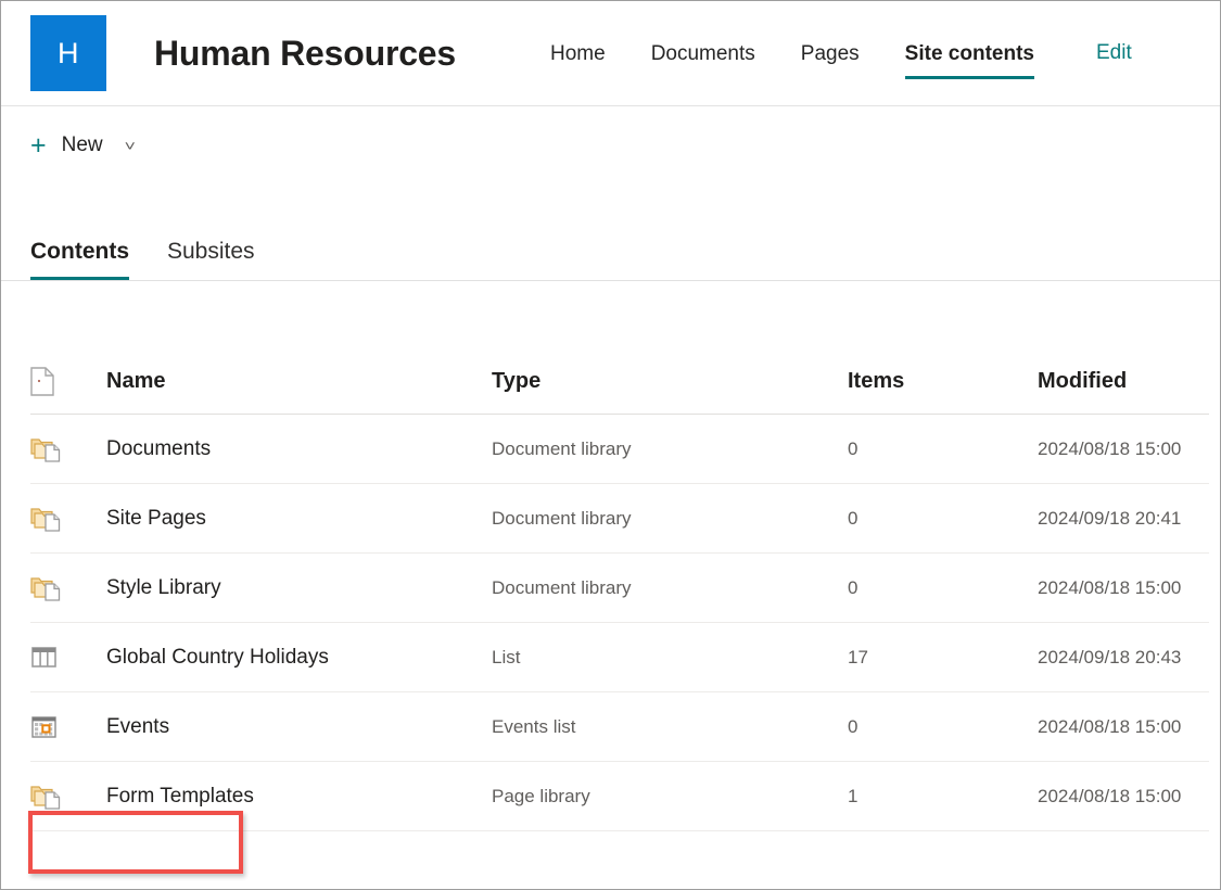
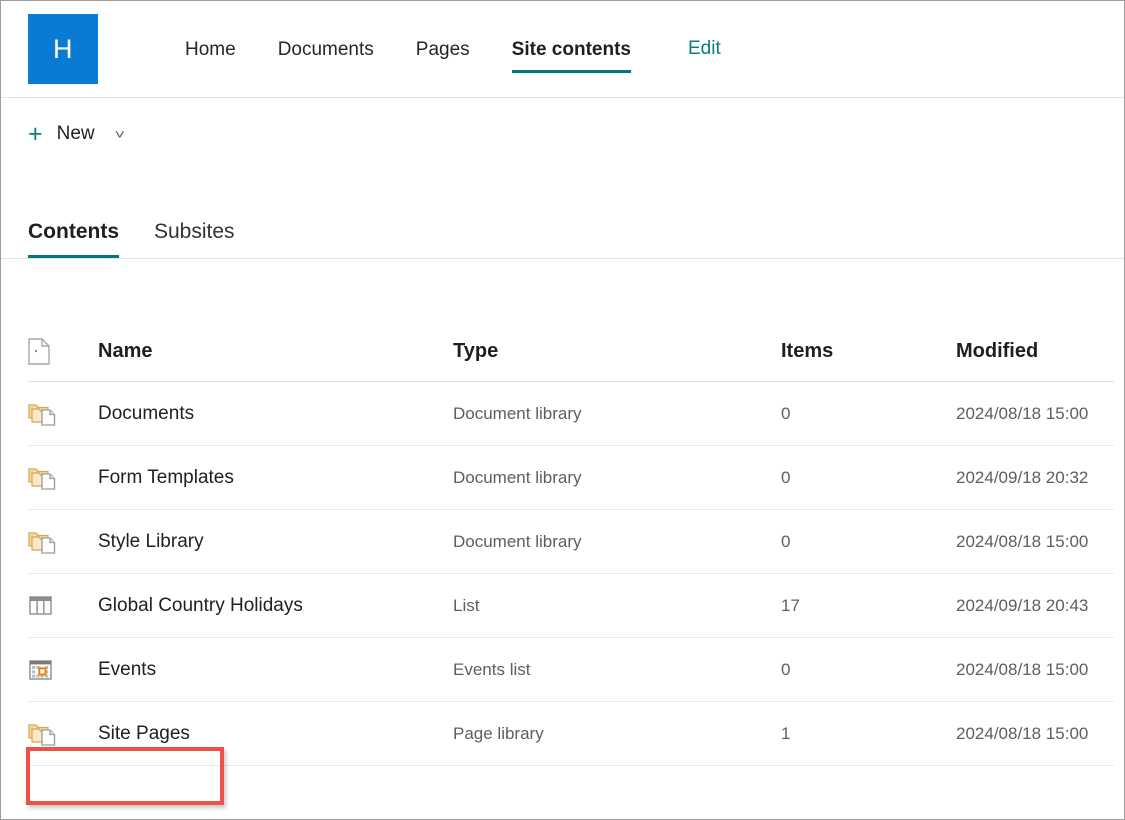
  H
- Human Resources
  Home
  Documents
  Pages
  Site contents
  Edit
  +
  New
  ˅
  Contents
  Subsites
  Name
  Type
  Items
  Modified
  Documents
  Document library
  0
  2024/08/18 15:00
- Site Pages
+ Form Templates
  Document library
  0
- 2024/09/18 20:41
+ 2024/09/18 20:32
  Style Library
  Document library
  0
  2024/08/18 15:00
  Global Country Holidays
  List
  17
  2024/09/18 20:43
  Events
  Events list
  0
  2024/08/18 15:00
- Form Templates
+ Site Pages
  Page library
  1
  2024/08/18 15:00
